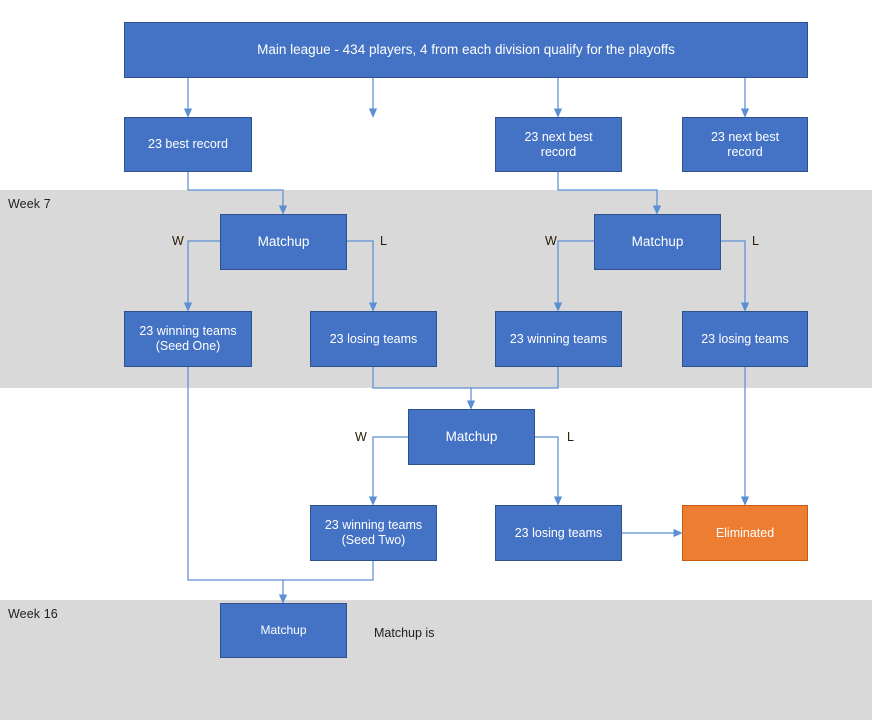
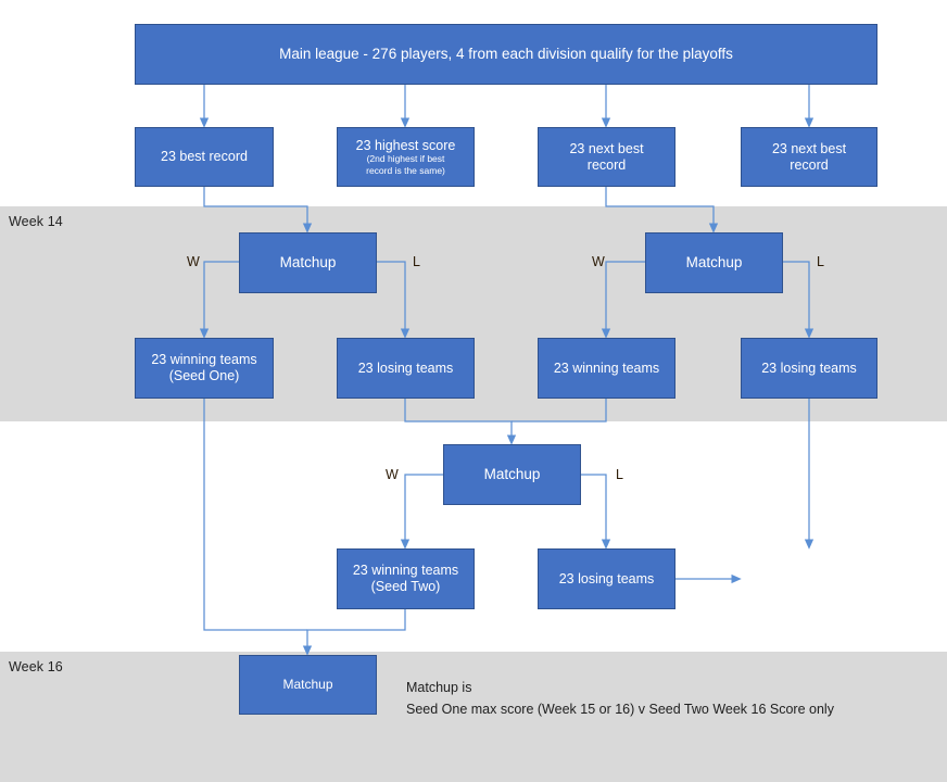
- Week 7
+ Week 14
  Week 16
- Main league - 434 players, 4 from each division qualify for the playoffs
+ Main league - 276 players, 4 from each division qualify for the playoffs
  23 best record
+ 23 highest score
+ (2nd highest if best
+ record is the same)
  23 next best
  record
  23 next best
  record
  Matchup
  W
  L
  Matchup
  W
  L
  23 winning teams
  (Seed One)
  23 losing teams
  23 winning teams
  23 losing teams
  Matchup
  W
  L
  23 winning teams
  (Seed Two)
  23 losing teams
- Eliminated
  Matchup
  Matchup is
+ Seed One max score (Week 15 or 16) v Seed Two Week 16 Score only
